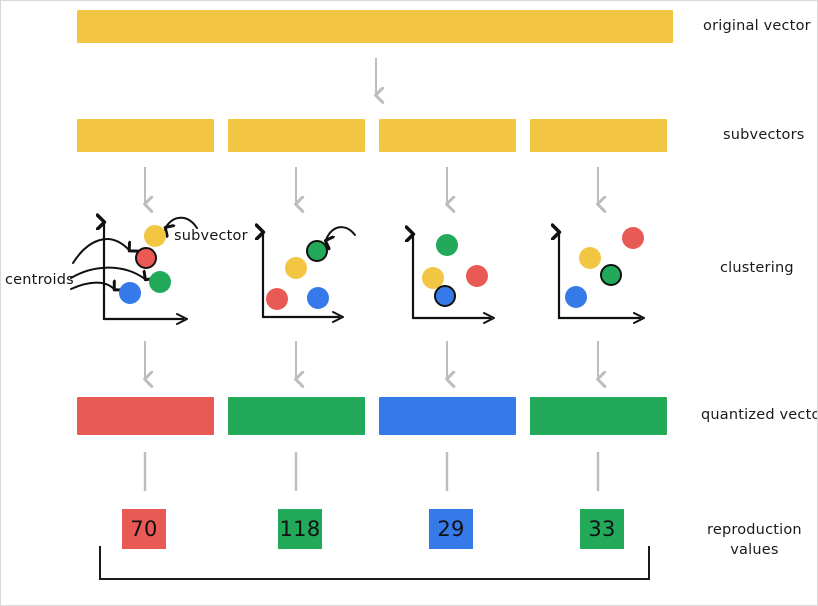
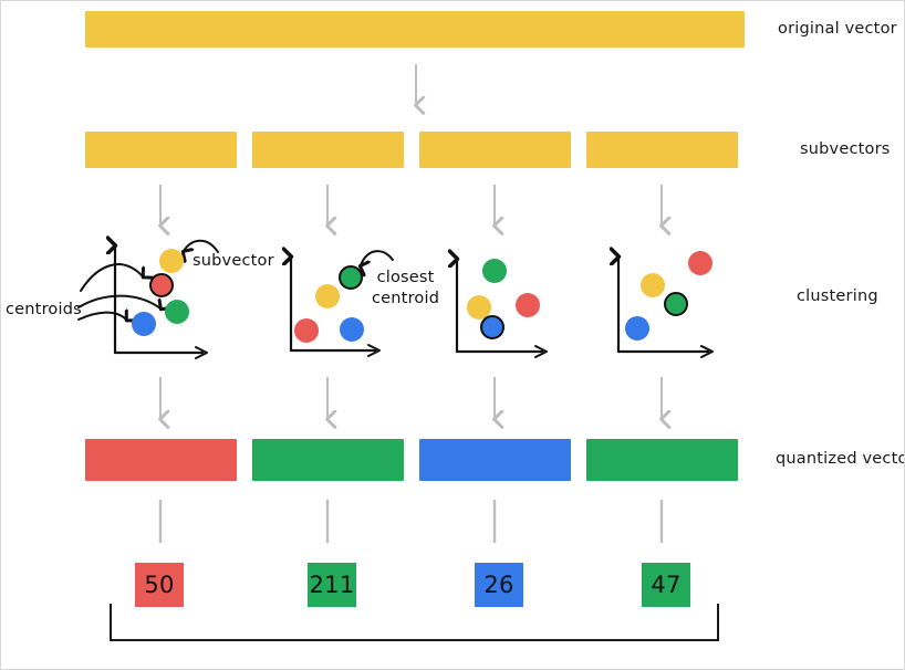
- 70
+ 50
- 118
+ 211
- 29
+ 26
- 33
+ 47
  original vector
  subvectors
  clustering
  quantized vecto
- reproduction
- values
  centroids
  subvector
+ closest
+ centroid
